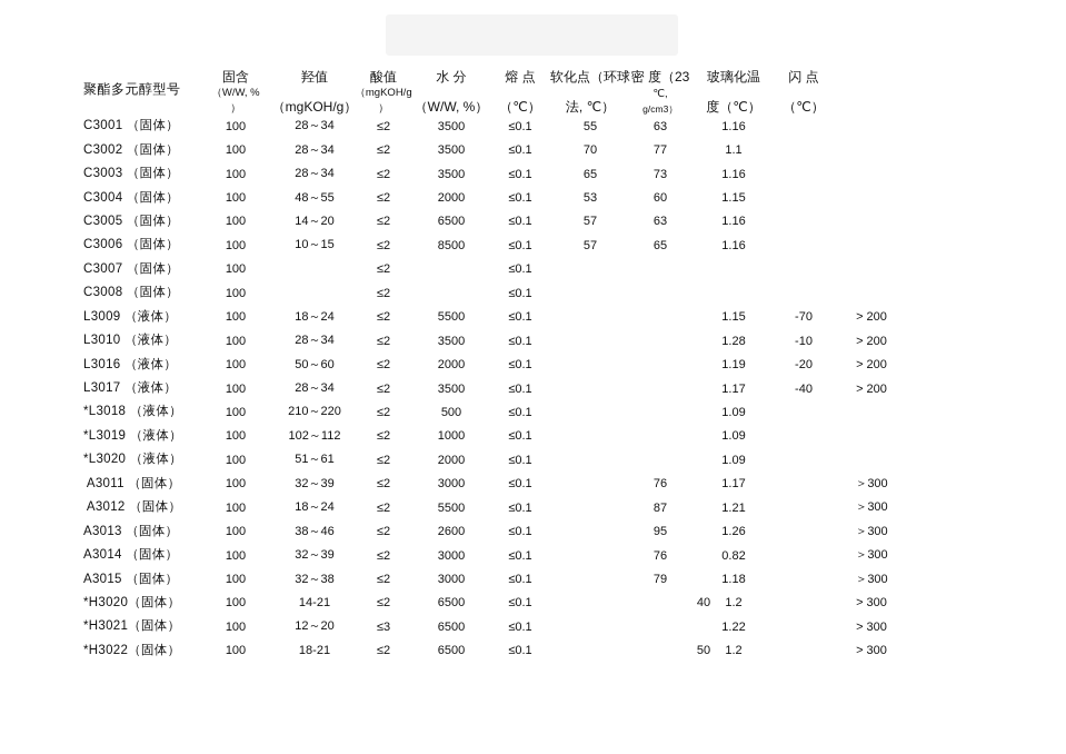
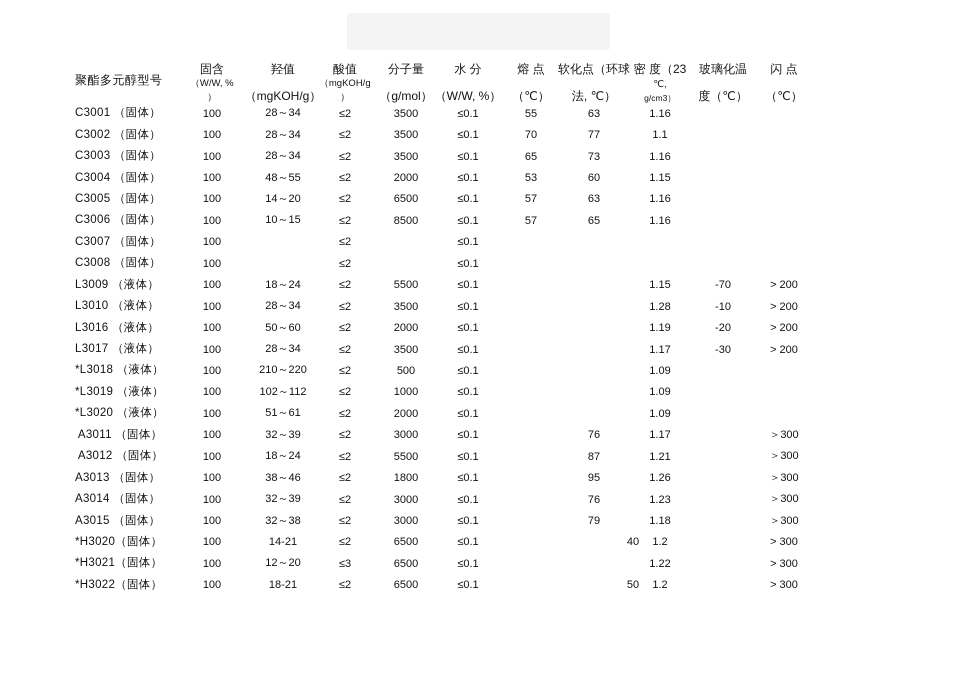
  聚酯多元醇型号
  固含
  （W/W, %
  ）
  羟值
  （mgKOH/g）
  酸值
  （mgKOH/g
  ）
+ 分子量
+ （g/mol）
  水 分
  （W/W, %）
  熔 点
  （℃）
  软化点（环球
  法, ℃）
  密 度（23
  ℃,
  g/cm3）
  玻璃化温
  度（℃）
  闪 点
  （℃）
  C3001 （固体）
  100
  28～34
  ≤2
  3500
  ≤0.1
  55
  63
  1.16
  C3002 （固体）
  100
  28～34
  ≤2
  3500
  ≤0.1
  70
  77
  1.1
  C3003 （固体）
  100
  28～34
  ≤2
  3500
  ≤0.1
  65
  73
  1.16
  C3004 （固体）
  100
  48～55
  ≤2
  2000
  ≤0.1
  53
  60
  1.15
  C3005 （固体）
  100
  14～20
  ≤2
  6500
  ≤0.1
  57
  63
  1.16
  C3006 （固体）
  100
  10～15
  ≤2
  8500
  ≤0.1
  57
  65
  1.16
  C3007 （固体）
  100
  ≤2
  ≤0.1
  C3008 （固体）
  100
  ≤2
  ≤0.1
  L3009 （液体）
  100
  18～24
  ≤2
  5500
  ≤0.1
  1.15
  -70
  > 200
  L3010 （液体）
  100
  28～34
  ≤2
  3500
  ≤0.1
  1.28
  -10
  > 200
  L3016 （液体）
  100
  50～60
  ≤2
  2000
  ≤0.1
  1.19
  -20
  > 200
  L3017 （液体）
  100
  28～34
  ≤2
  3500
  ≤0.1
  1.17
- -40
+ -30
  > 200
  *L3018 （液体）
  100
  210～220
  ≤2
  500
  ≤0.1
  1.09
  *L3019 （液体）
  100
  102～112
  ≤2
  1000
  ≤0.1
  1.09
  *L3020 （液体）
  100
  51～61
  ≤2
  2000
  ≤0.1
  1.09
  A3011 （固体）
  100
  32～39
  ≤2
  3000
  ≤0.1
  76
  1.17
  ＞300
  A3012 （固体）
  100
  18～24
  ≤2
  5500
  ≤0.1
  87
  1.21
  ＞300
  A3013 （固体）
  100
  38～46
  ≤2
- 2600
+ 1800
  ≤0.1
  95
  1.26
  ＞300
  A3014 （固体）
  100
  32～39
  ≤2
  3000
  ≤0.1
  76
- 0.82
+ 1.23
  ＞300
  A3015 （固体）
  100
  32～38
  ≤2
  3000
  ≤0.1
  79
  1.18
  ＞300
  *H3020（固体）
  100
  14-21
  ≤2
  6500
  ≤0.1
  40
  1.2
  > 300
  *H3021（固体）
  100
  12～20
  ≤3
  6500
  ≤0.1
  1.22
  > 300
  *H3022（固体）
  100
  18-21
  ≤2
  6500
  ≤0.1
  50
  1.2
  > 300
